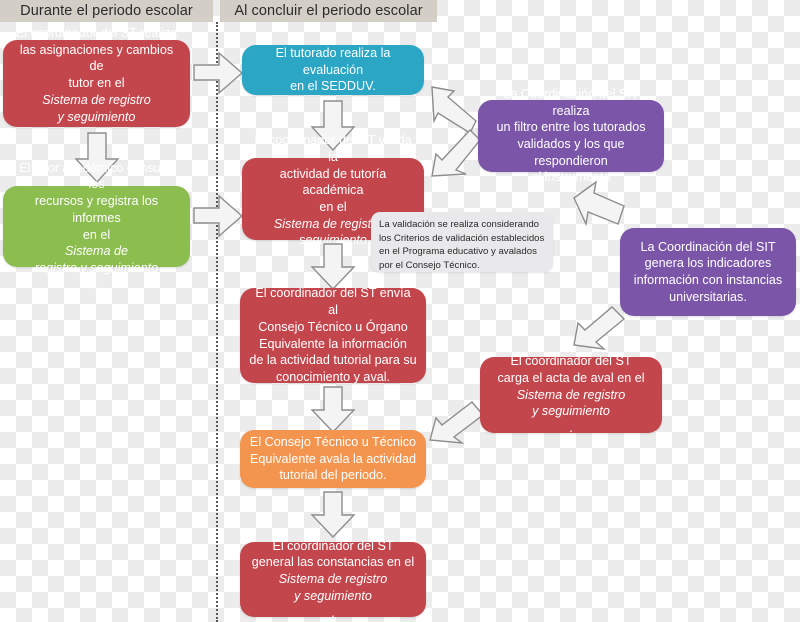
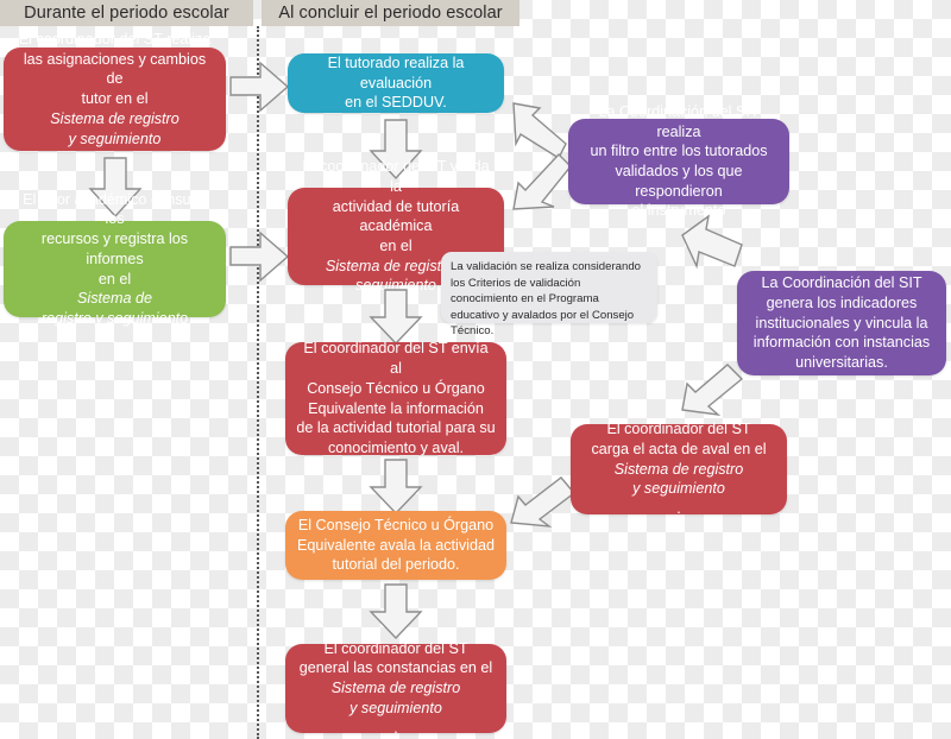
  Durante el periodo escolar
  Al concluir el periodo escolar
  las asignaciones y cambios de
  tutor en el
  Sistema de registro
  y seguimiento
  El tutor académico consulta los
  recursos y registra los informes
  en el
  Sistema de
  registro y seguimiento
  El tutorado realiza la evaluación
  en el SEDDUV.
  El coordinador del ST valida la
  actividad de tutoría académica
  en el
  Sistema de regist
  seguimiento
- La validación se realiza considerando los Criterios de validación establecidos en el Programa educativo y avalados por el Consejo Técnico.
+ La validación se realiza considerando los Criterios de validación conocimiento en el Programa educativo y avalados por el Consejo Técnico.
  El coordinador del ST envía al
  Consejo Técnico u Órgano
  Equivalente la información
  de la actividad tutorial para su
  conocimiento y aval.
- El Consejo Técnico u Técnico
+ El Consejo Técnico u Órgano
  Equivalente avala la actividad
  tutorial del periodo.
  El coordinador del ST
  general las constancias en el
  Sistema de registro
  y seguimiento
  .
  La Coordinación del SIT realiza
  un filtro entre los tutorados
  validados y los que respondieron
  el instrumento
  La Coordinación del SIT
  genera los indicadores
+ institucionales y vincula la
  información con instancias
  universitarias.
  El coordinador del ST
  carga el acta de aval en el
  Sistema de registro
  y seguimiento
  .
